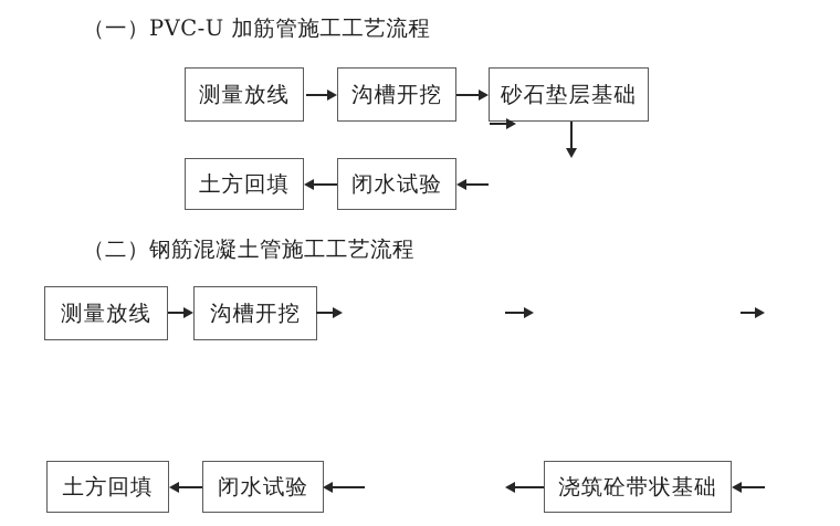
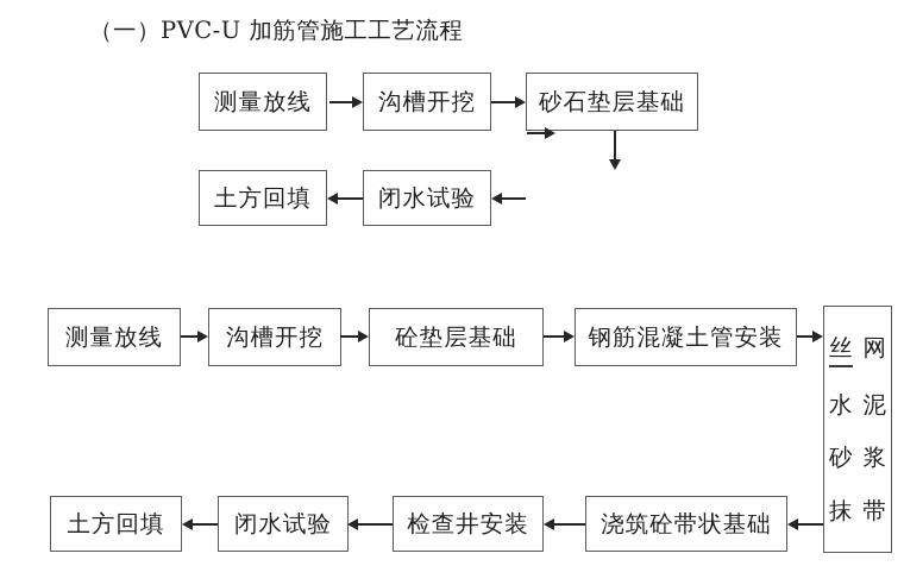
  （一）PVC-U 加筋管施工工艺流程
  测量放线
  沟槽开挖
  砂石垫层基础
  土方回填
  闭水试验
- （二）钢筋混凝土管施工工艺流程
  测量放线
  沟槽开挖
+ 砼垫层基础
+ 钢筋混凝土管安装
+ 丝
+ 网
+ 水
+ 泥
+ 砂
+ 浆
+ 抹
+ 带
  土方回填
  闭水试验
+ 检查井安装
  浇筑砼带状基础
